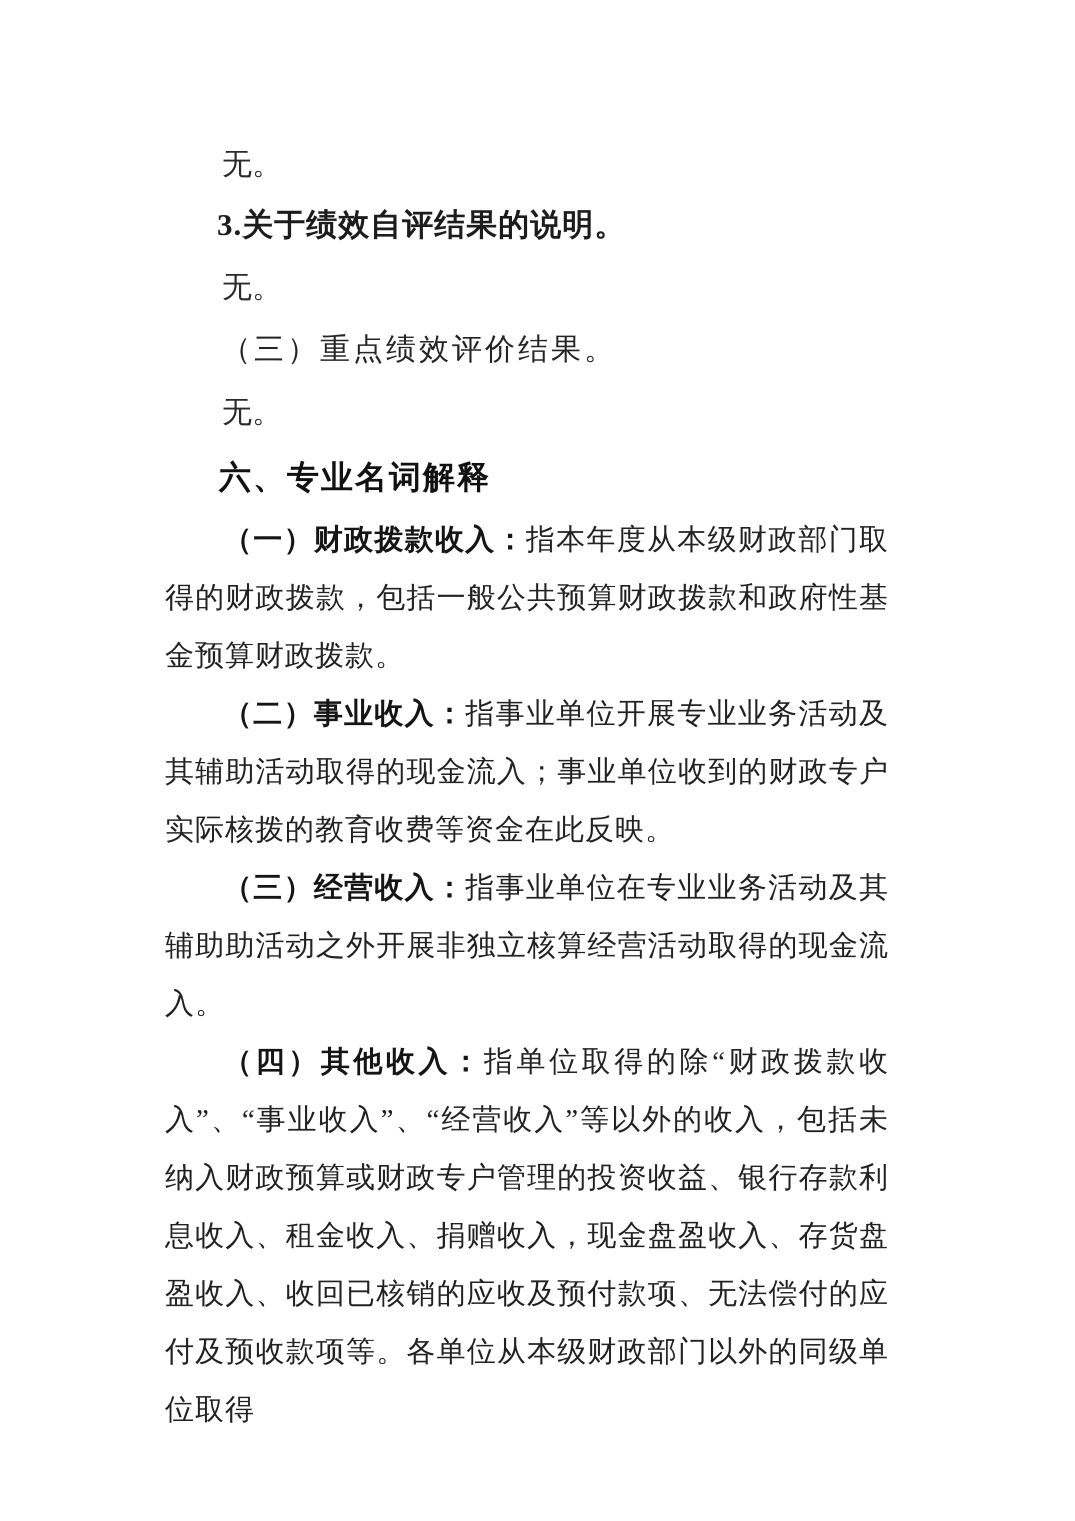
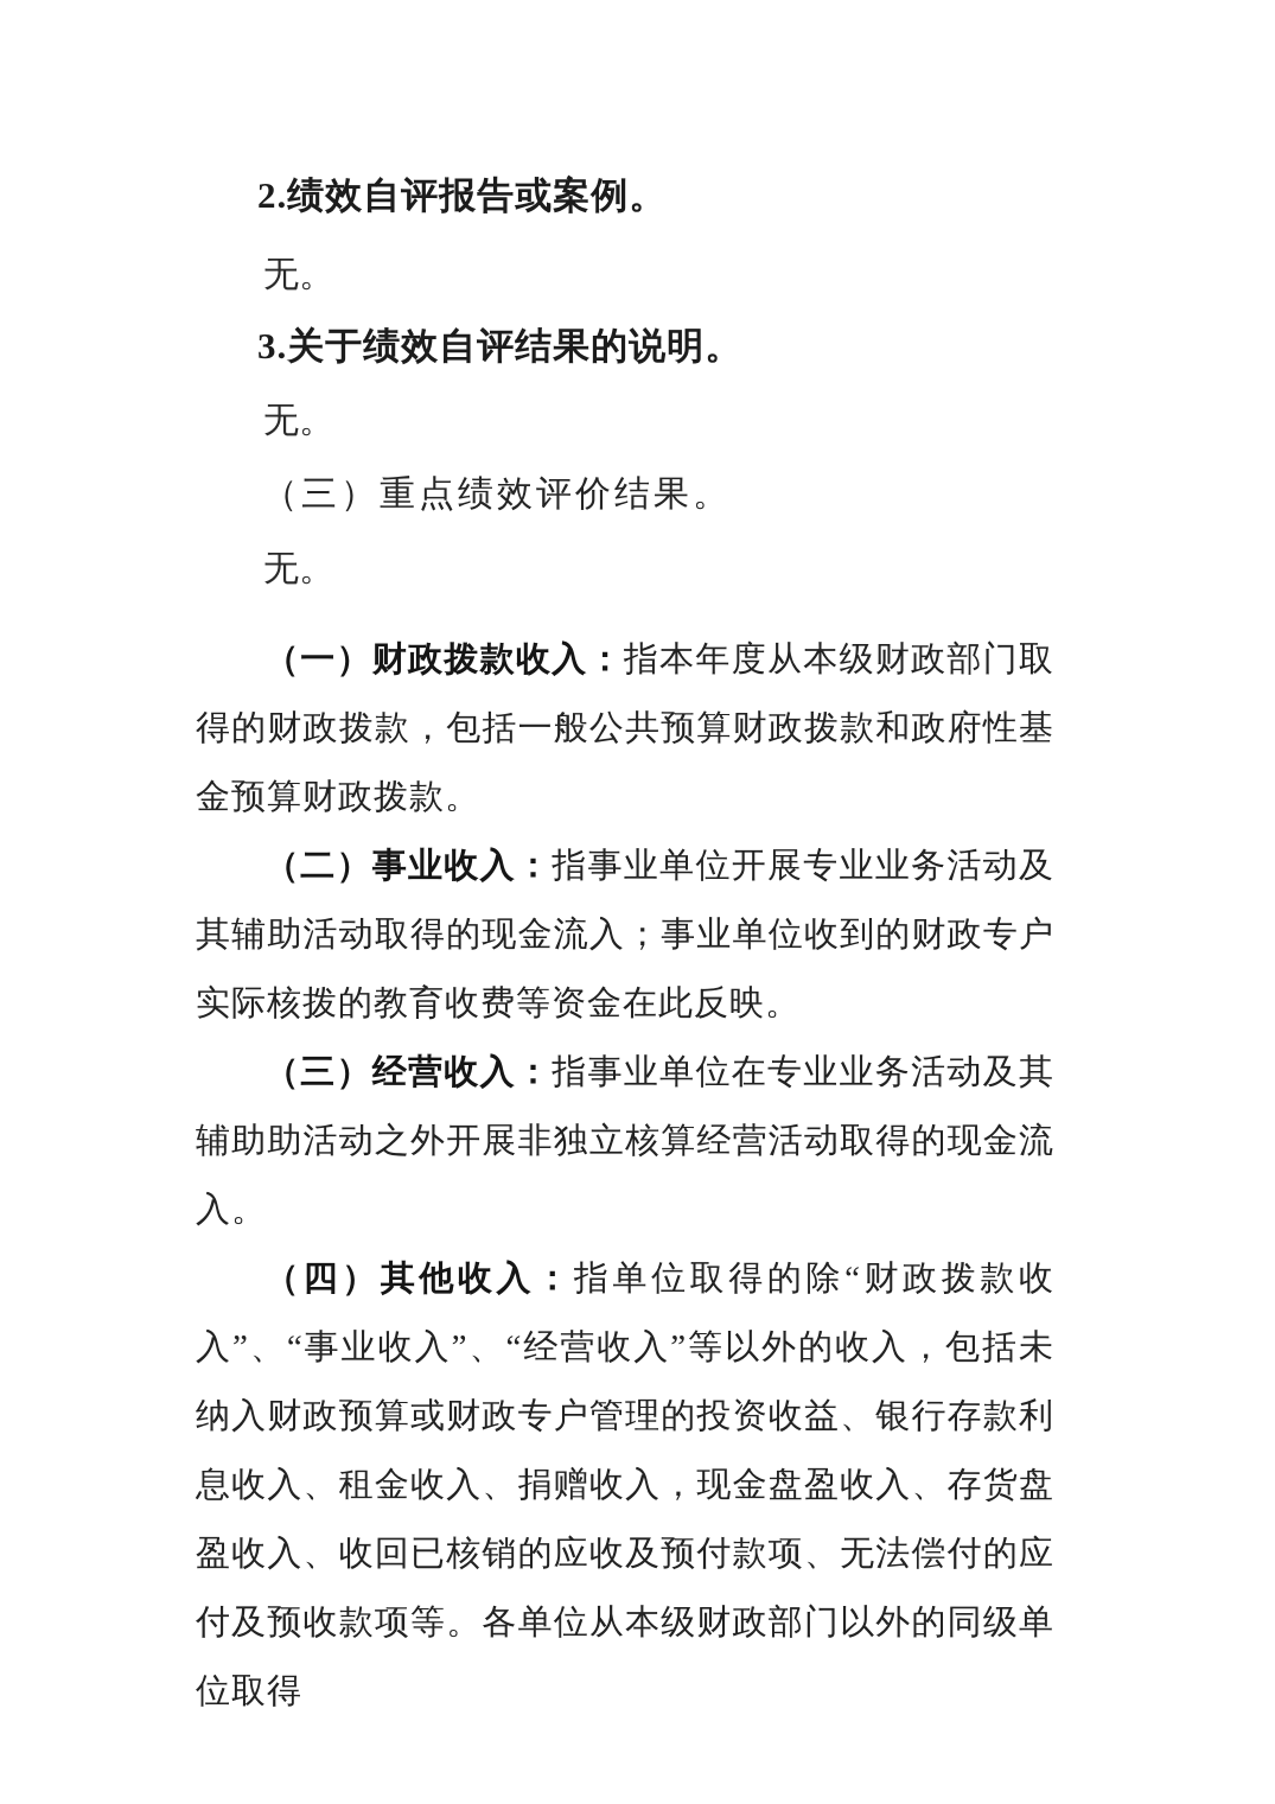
+ 2.绩效自评报告或案例。
  无。
  3.关于绩效自评结果的说明。
  无。
  （三）重点绩效评价结果。
  无。
- 六、专业名词解释
  （一）财政拨款收入：指本年度从本级财政部门取得的财政拨款，包括一般公共预算财政拨款和政府性基金预算财政拨款。
  （二）事业收入：指事业单位开展专业业务活动及其辅助活动取得的现金流入；事业单位收到的财政专户实际核拨的教育收费等资金在此反映。
  （三）经营收入：指事业单位在专业业务活动及其辅助助活动之外开展非独立核算经营活动取得的现金流入。
  （四）其他收入：指单位取得的除“财政拨款收入”、“事业收入”、“经营收入”等以外的收入，包括未纳入财政预算或财政专户管理的投资收益、银行存款利息收入、租金收入、捐赠收入，现金盘盈收入、存货盘盈收入、收回已核销的应收及预付款项、无法偿付的应付及预收款项等。各单位从本级财政部门以外的同级单位取得
